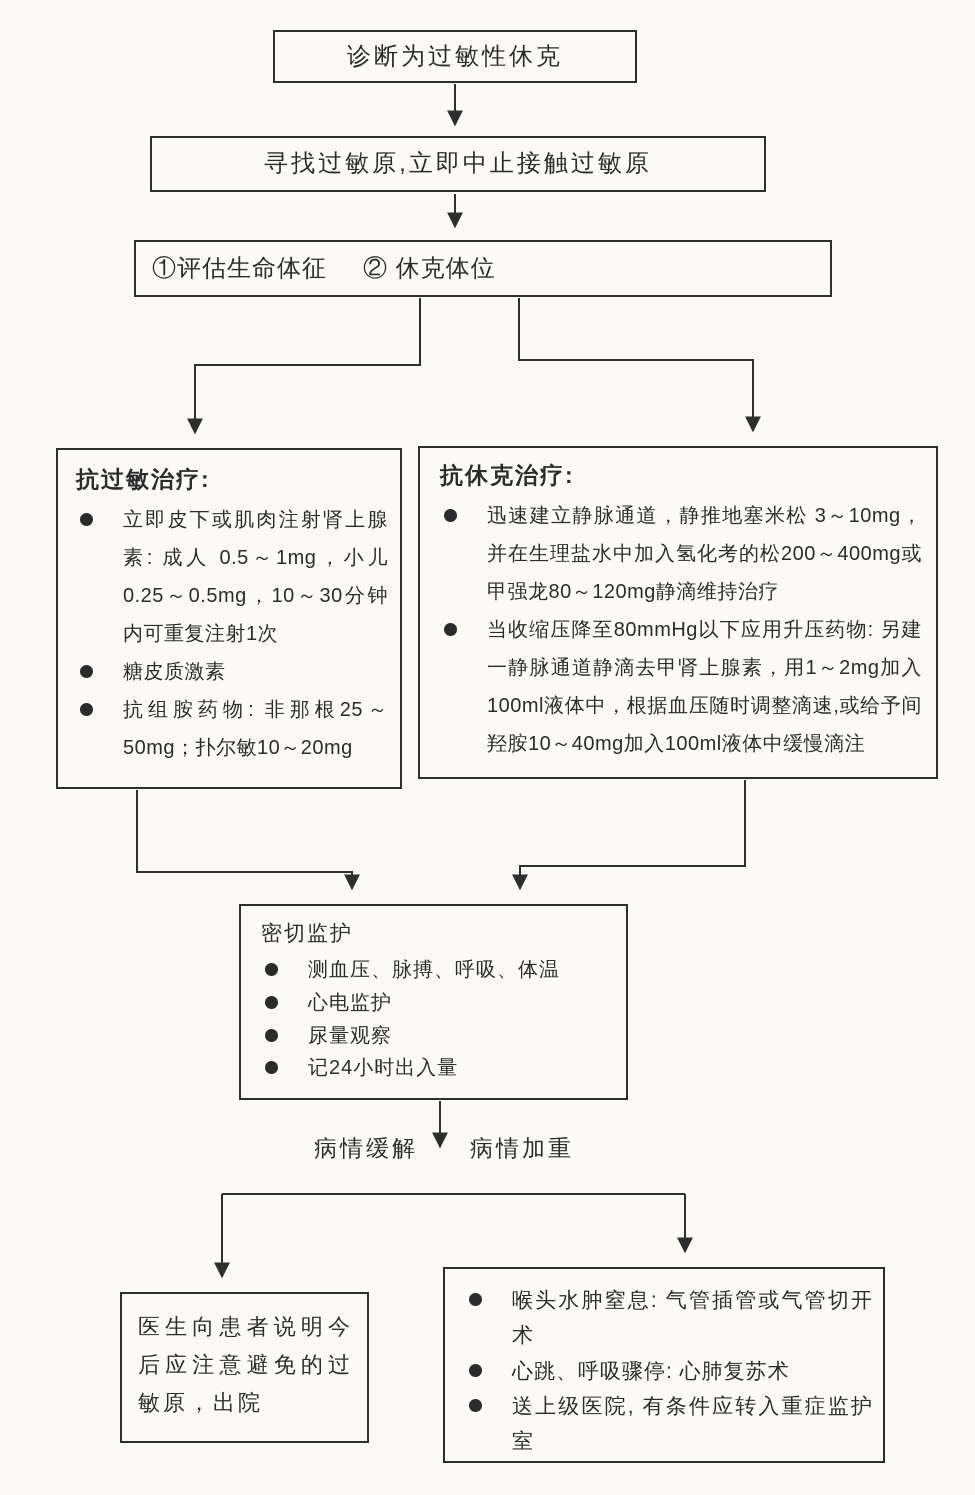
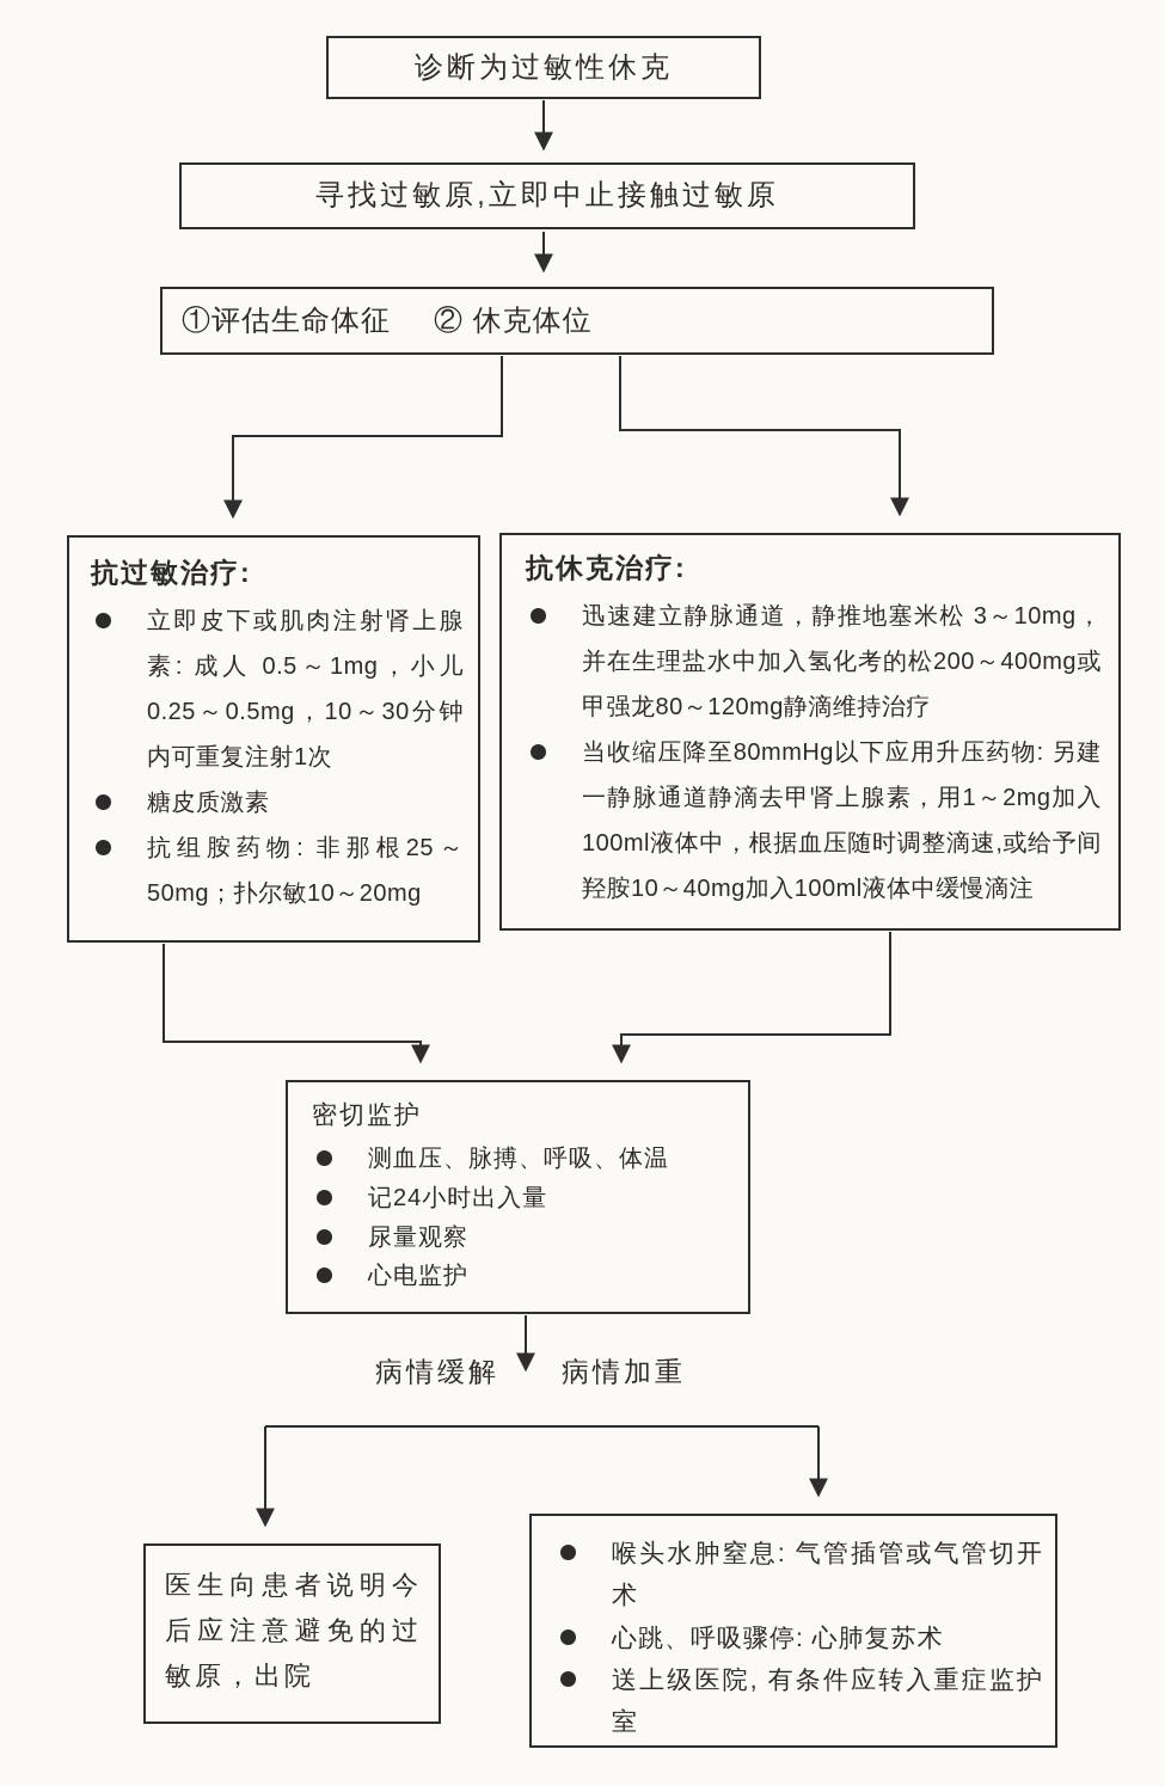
  诊断为过敏性休克
  寻找过敏原,立即中止接触过敏原
  ①评估生命体征
  ② 休克体位
  抗过敏治疗:
  立即皮下或肌肉注射肾上腺素: 成人 0.5～1mg，小儿 0.25～0.5mg，10～30分钟内可重复注射1次
  糖皮质激素
  抗组胺药物: 非那根25～50mg；扑尔敏10～20mg
  抗休克治疗:
  迅速建立静脉通道，静推地塞米松 3～10mg，并在生理盐水中加入氢化考的松200～400mg或甲强龙80～120mg静滴维持治疗
  当收缩压降至80mmHg以下应用升压药物: 另建一静脉通道静滴去甲肾上腺素，用1～2mg加入100ml液体中，根据血压随时调整滴速,或给予间羟胺10～40mg加入100ml液体中缓慢滴注
  密切监护
  测血压、脉搏、呼吸、体温
- 心电监护
+ 记24小时出入量
  尿量观察
- 记24小时出入量
+ 心电监护
  病情缓解
  病情加重
  医生向患者说明今后应注意避免的过敏原，出院
  喉头水肿窒息: 气管插管或气管切开术
  心跳、呼吸骤停: 心肺复苏术
  送上级医院, 有条件应转入重症监护室
